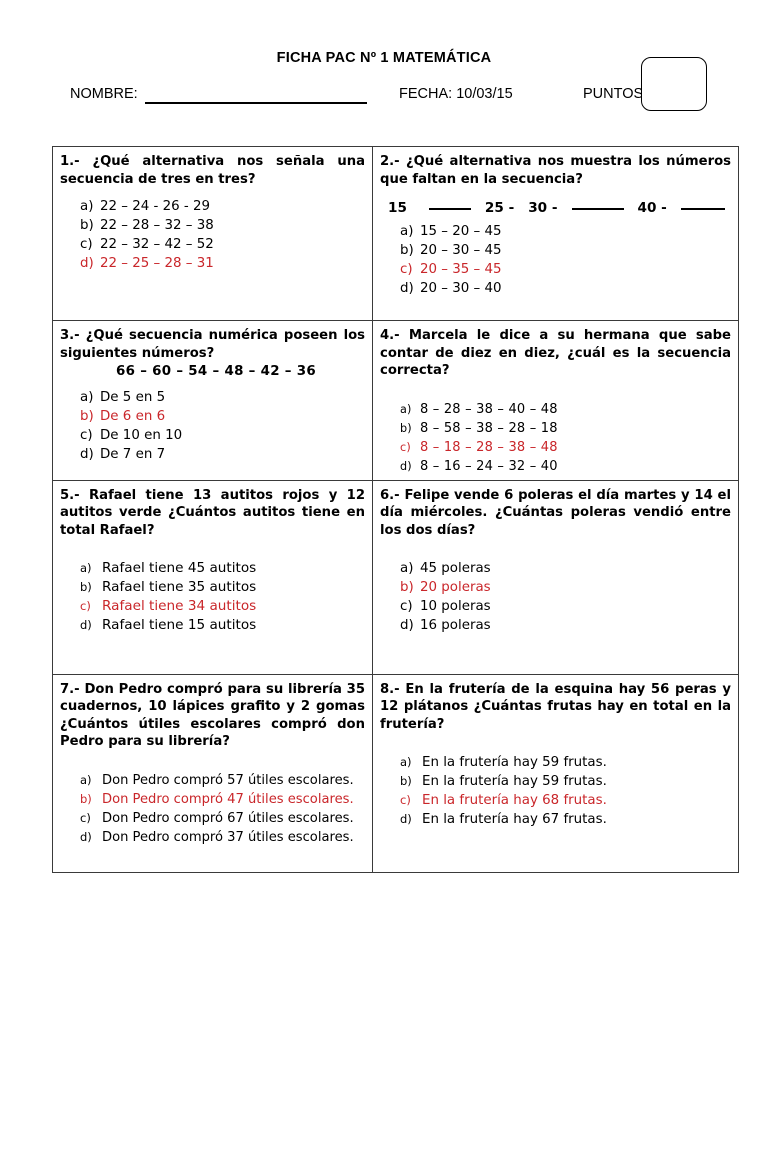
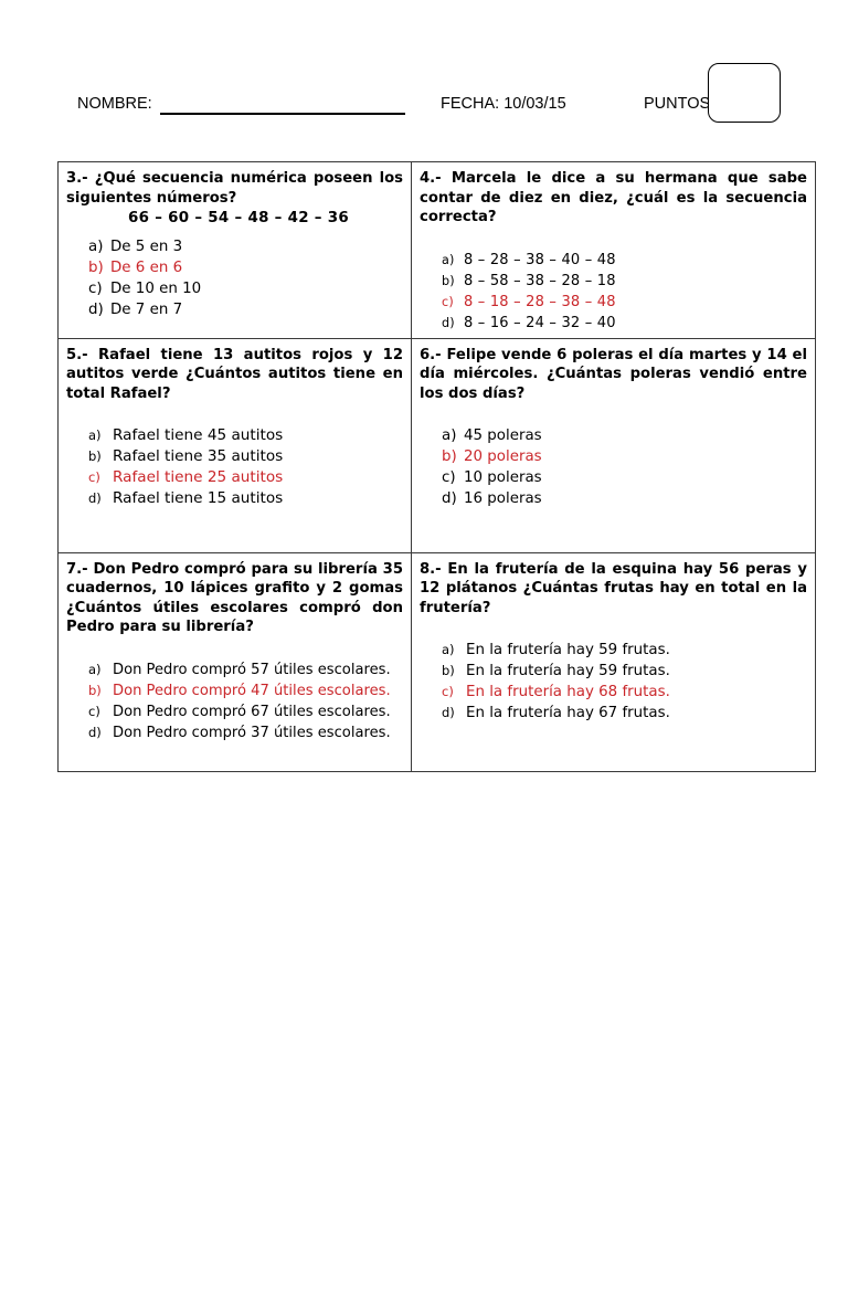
- FICHA PAC Nº 1 MATEMÁTICA
  NOMBRE:
  FECHA: 10/03/15
  PUNTOS
- 1.- ¿Qué alternativa nos señala una secuencia de tres en tres? a) 22 – 24 - 26 - 29 b) 22 – 28 – 32 – 38 c) 22 – 32 – 42 – 52 d) 22 – 25 – 28 – 31	2.- ¿Qué alternativa nos muestra los números que faltan en la secuencia? 15 25 - 30 - 40 - a) 15 – 20 – 45 b) 20 – 30 – 45 c) 20 – 35 – 45 d) 20 – 30 – 40
- 3.- ¿Qué secuencia numérica poseen los siguientes números? 66 – 60 – 54 – 48 – 42 – 36 a) De 5 en 5 b) De 6 en 6 c) De 10 en 10 d) De 7 en 7	4.- Marcela le dice a su hermana que sabe contar de diez en diez, ¿cuál es la secuencia correcta? a) 8 – 28 – 38 – 40 – 48 b) 8 – 58 – 38 – 28 – 18 c) 8 – 18 – 28 – 38 – 48 d) 8 – 16 – 24 – 32 – 40
+ 3.- ¿Qué secuencia numérica poseen los siguientes números? 66 – 60 – 54 – 48 – 42 – 36 a) De 5 en 3 b) De 6 en 6 c) De 10 en 10 d) De 7 en 7	4.- Marcela le dice a su hermana que sabe contar de diez en diez, ¿cuál es la secuencia correcta? a) 8 – 28 – 38 – 40 – 48 b) 8 – 58 – 38 – 28 – 18 c) 8 – 18 – 28 – 38 – 48 d) 8 – 16 – 24 – 32 – 40
- 5.- Rafael tiene 13 autitos rojos y 12 autitos verde ¿Cuántos autitos tiene en total Rafael? a) Rafael tiene 45 autitos b) Rafael tiene 35 autitos c) Rafael tiene 34 autitos d) Rafael tiene 15 autitos	6.- Felipe vende 6 poleras el día martes y 14 el día miércoles. ¿Cuántas poleras vendió entre los dos días? a) 45 poleras b) 20 poleras c) 10 poleras d) 16 poleras
+ 5.- Rafael tiene 13 autitos rojos y 12 autitos verde ¿Cuántos autitos tiene en total Rafael? a) Rafael tiene 45 autitos b) Rafael tiene 35 autitos c) Rafael tiene 25 autitos d) Rafael tiene 15 autitos	6.- Felipe vende 6 poleras el día martes y 14 el día miércoles. ¿Cuántas poleras vendió entre los dos días? a) 45 poleras b) 20 poleras c) 10 poleras d) 16 poleras
  7.- Don Pedro compró para su librería 35 cuadernos, 10 lápices grafito y 2 gomas ¿Cuántos útiles escolares compró don Pedro para su librería? a) Don Pedro compró 57 útiles escolares. b) Don Pedro compró 47 útiles escolares. c) Don Pedro compró 67 útiles escolares. d) Don Pedro compró 37 útiles escolares.	8.- En la frutería de la esquina hay 56 peras y 12 plátanos ¿Cuántas frutas hay en total en la frutería? a) En la frutería hay 59 frutas. b) En la frutería hay 59 frutas. c) En la frutería hay 68 frutas. d) En la frutería hay 67 frutas.
